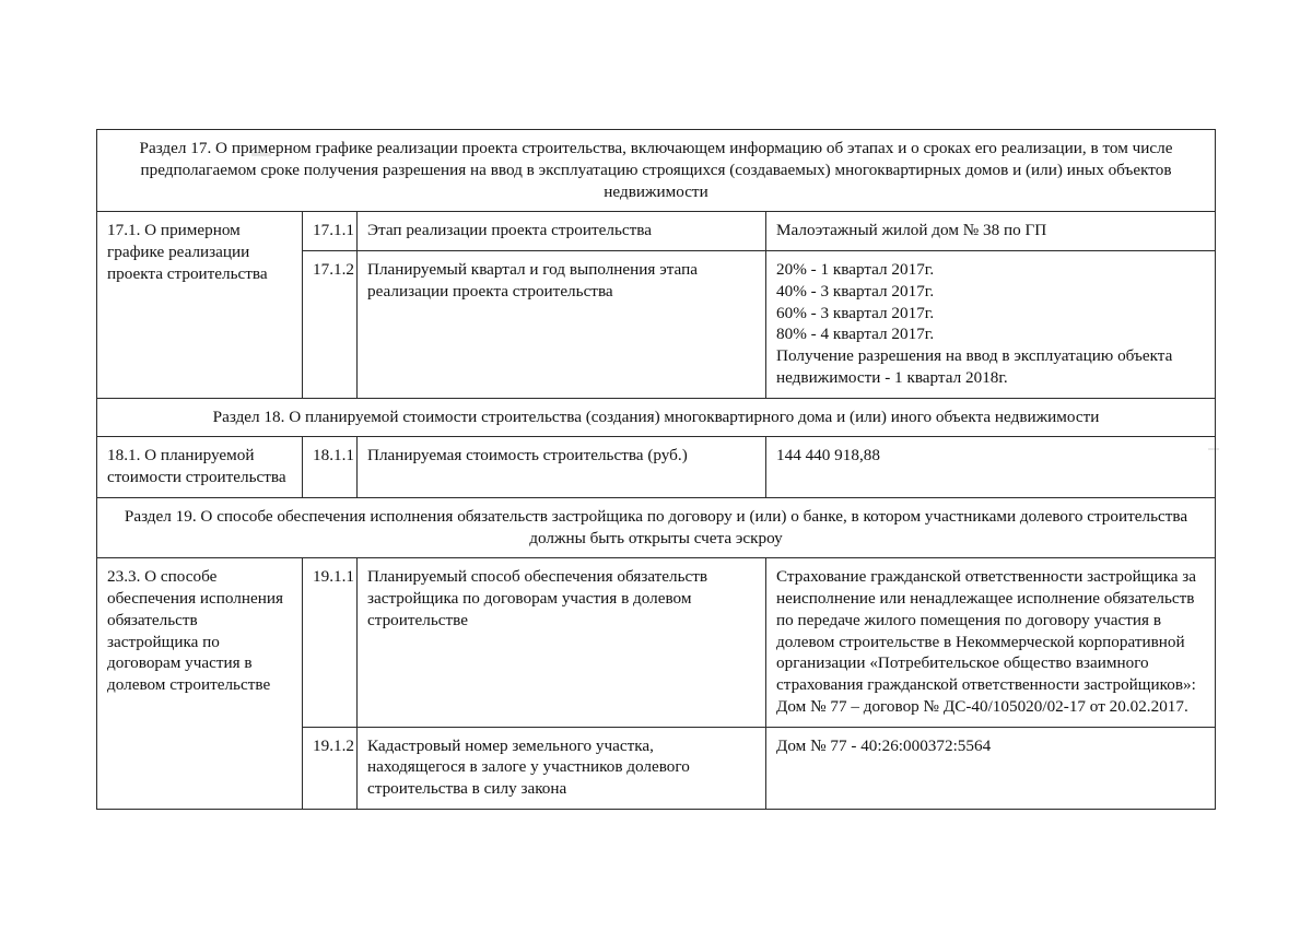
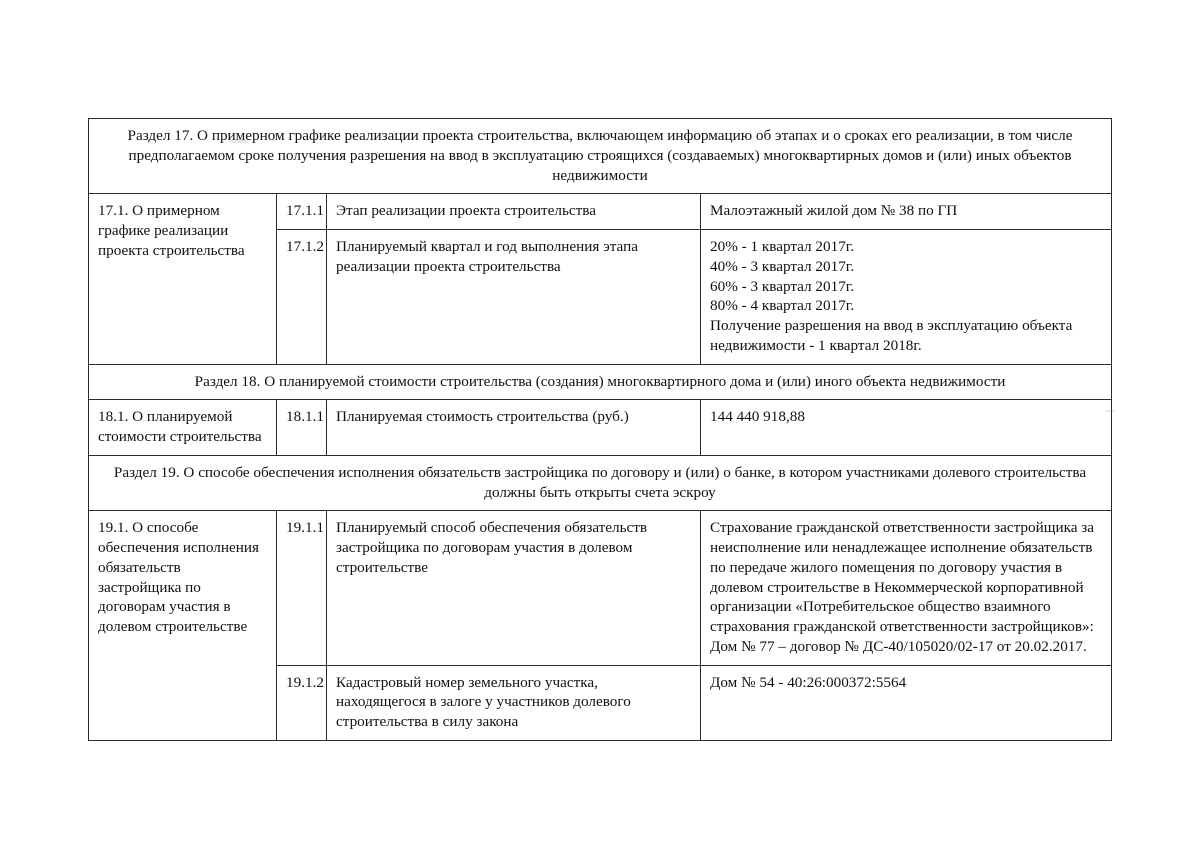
  Раздел 17. О примерном графике реализации проекта строительства, включающем информацию об этапах и о сроках его реализации, в том числе предполагаемом сроке получения разрешения на ввод в эксплуатацию строящихся (создаваемых) многоквартирных домов и (или) иных объектов недвижимости
  17.1. О примерном графике реализации проекта строительства	17.1.1	Этап реализации проекта строительства	Малоэтажный жилой дом № 38 по ГП
  17.1.2	Планируемый квартал и год выполнения этапа реализации проекта строительства	20% - 1 квартал 2017г. 40% - 3 квартал 2017г. 60% - 3 квартал 2017г. 80% - 4 квартал 2017г. Получение разрешения на ввод в эксплуатацию объекта недвижимости - 1 квартал 2018г.
  Раздел 18. О планируемой стоимости строительства (создания) многоквартирного дома и (или) иного объекта недвижимости
  18.1. О планируемой стоимости строительства	18.1.1	Планируемая стоимость строительства (руб.)	144 440 918,88
  Раздел 19. О способе обеспечения исполнения обязательств застройщика по договору и (или) о банке, в котором участниками долевого строительства должны быть открыты счета эскроу
- 23.3. О способе обеспечения исполнения обязательств застройщика по договорам участия в долевом строительстве	19.1.1	Планируемый способ обеспечения обязательств застройщика по договорам участия в долевом строительстве	Страхование гражданской ответственности застройщика за неисполнение или ненадлежащее исполнение обязательств по передаче жилого помещения по договору участия в долевом строительстве в Некоммерческой корпоративной организации «Потребительское общество взаимного страхования гражданской ответственности застройщиков»: Дом № 77 – договор № ДС-40/105020/02-17 от 20.02.2017.
+ 19.1. О способе обеспечения исполнения обязательств застройщика по договорам участия в долевом строительстве	19.1.1	Планируемый способ обеспечения обязательств застройщика по договорам участия в долевом строительстве	Страхование гражданской ответственности застройщика за неисполнение или ненадлежащее исполнение обязательств по передаче жилого помещения по договору участия в долевом строительстве в Некоммерческой корпоративной организации «Потребительское общество взаимного страхования гражданской ответственности застройщиков»: Дом № 77 – договор № ДС-40/105020/02-17 от 20.02.2017.
- 19.1.2	Кадастровый номер земельного участка, находящегося в залоге у участников долевого строительства в силу закона	Дом № 77 - 40:26:000372:5564
+ 19.1.2	Кадастровый номер земельного участка, находящегося в залоге у участников долевого строительства в силу закона	Дом № 54 - 40:26:000372:5564
